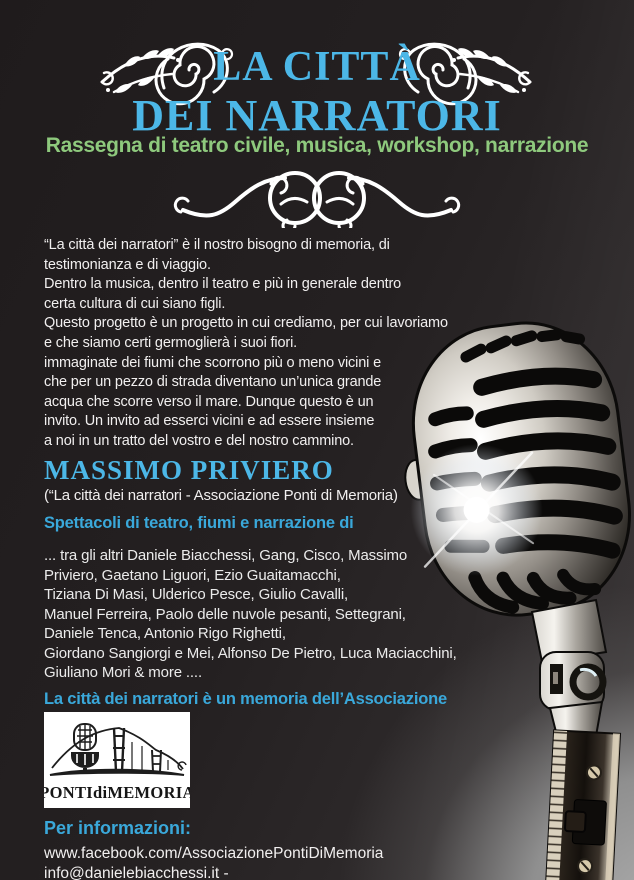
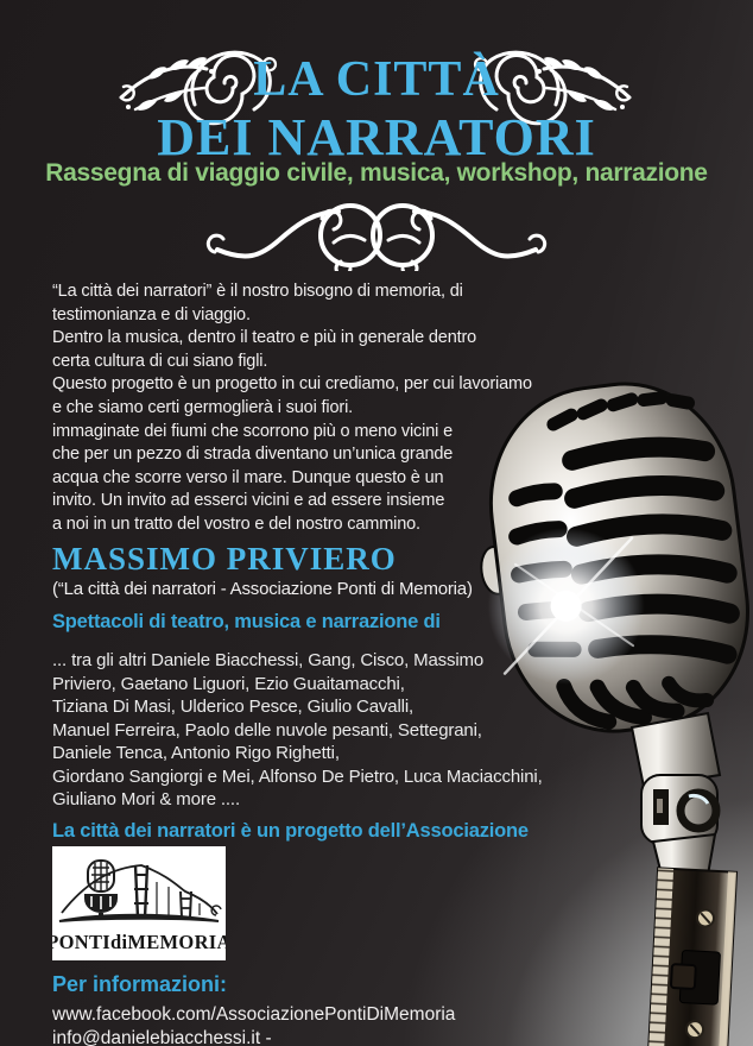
  LA CITTÀ
  DEI NARRATORI
- Rassegna di teatro civile, musica, workshop, narrazione
+ Rassegna di viaggio civile, musica, workshop, narrazione
  “La città dei narratori” è il nostro bisogno di memoria, di
  testimonianza e di viaggio.
  Dentro la musica, dentro il teatro e più in generale dentro
  certa cultura di cui siano figli.
  Questo progetto è un progetto in cui crediamo, per cui lavoriamo
  e che siamo certi germoglierà i suoi fiori.
  immaginate dei fiumi che scorrono più o meno vicini e
  che per un pezzo di strada diventano un’unica grande
  acqua che scorre verso il mare. Dunque questo è un
  invito. Un invito ad esserci vicini e ad essere insieme
  a noi in un tratto del vostro e del nostro cammino.
  MASSIMO PRIVIERO
  (“La città dei narratori - Associazione Ponti di Memoria
- Spettacoli di teatro, fiumi e narrazione di
+ Spettacoli di teatro, musica e narrazione di
  ... tra gli altri Daniele Biacchessi, Gang, Cisco, Massim
  Priviero, Gaetano Liguori, Ezio Guaitamacchi,
  Tiziana Di Masi, Ulderico Pesce, Giulio Cavalli,
  Manuel Ferreira, Paolo delle nuvole pesanti, Settegrani,
  Daniele Tenca, Antonio Rigo Righetti,
  Giordano Sangiorgi e Mei, Alfonso De Pietro, Luca Maciacchini,
  Giuliano Mori & more ....
- La città dei narratori è un memoria dell’Associazione
+ La città dei narratori è un progetto dell’Associazione
  PONTIdiMEMORIA
  Per informazioni:
  www.facebook.com/AssociazionePontiDiMemoria
  info@danielebiacchessi.it -
